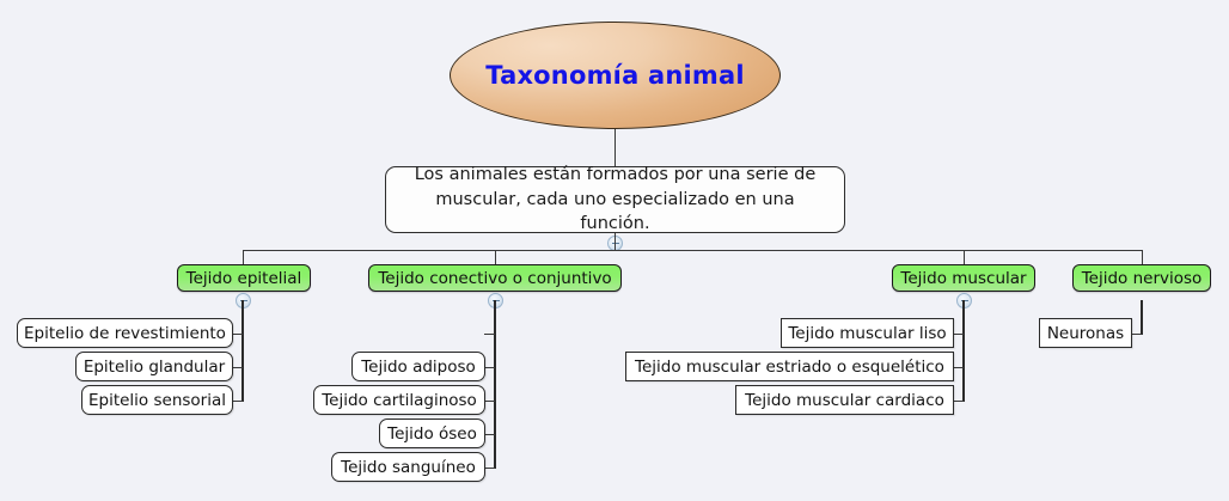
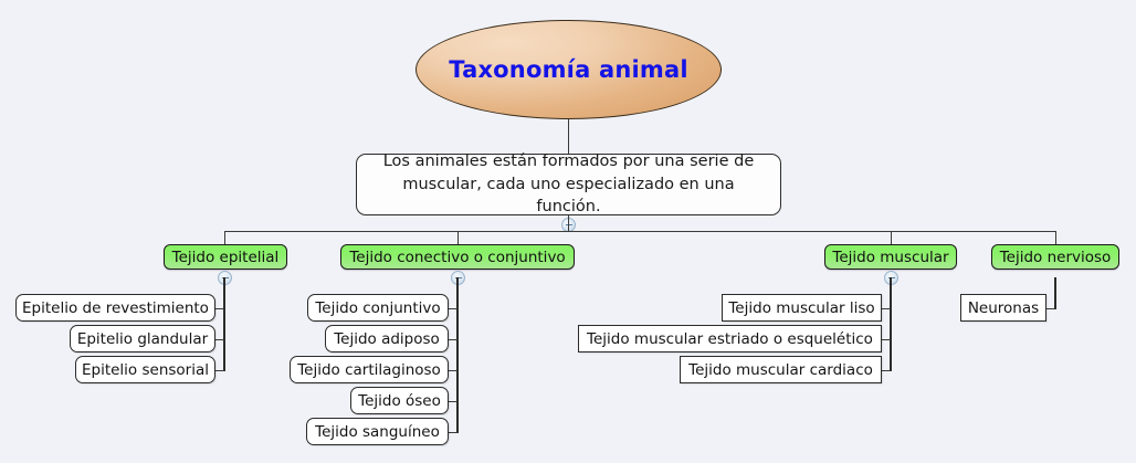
  Taxonomía animal
  Los animales están formados por una serie de
  muscular, cada uno especializado en una función.
  Tejido epitelial
  Tejido conectivo o conjuntivo
  Tejido muscular
  Tejido nervioso
  Epitelio de revestimiento
  Epitelio glandular
  Epitelio sensorial
+ Tejido conjuntivo
  Tejido adiposo
  Tejido cartilaginoso
  Tejido óseo
  Tejido sanguíneo
  Tejido muscular liso
  Tejido muscular estriado o esquelético
  Tejido muscular cardiaco
  Neuronas
